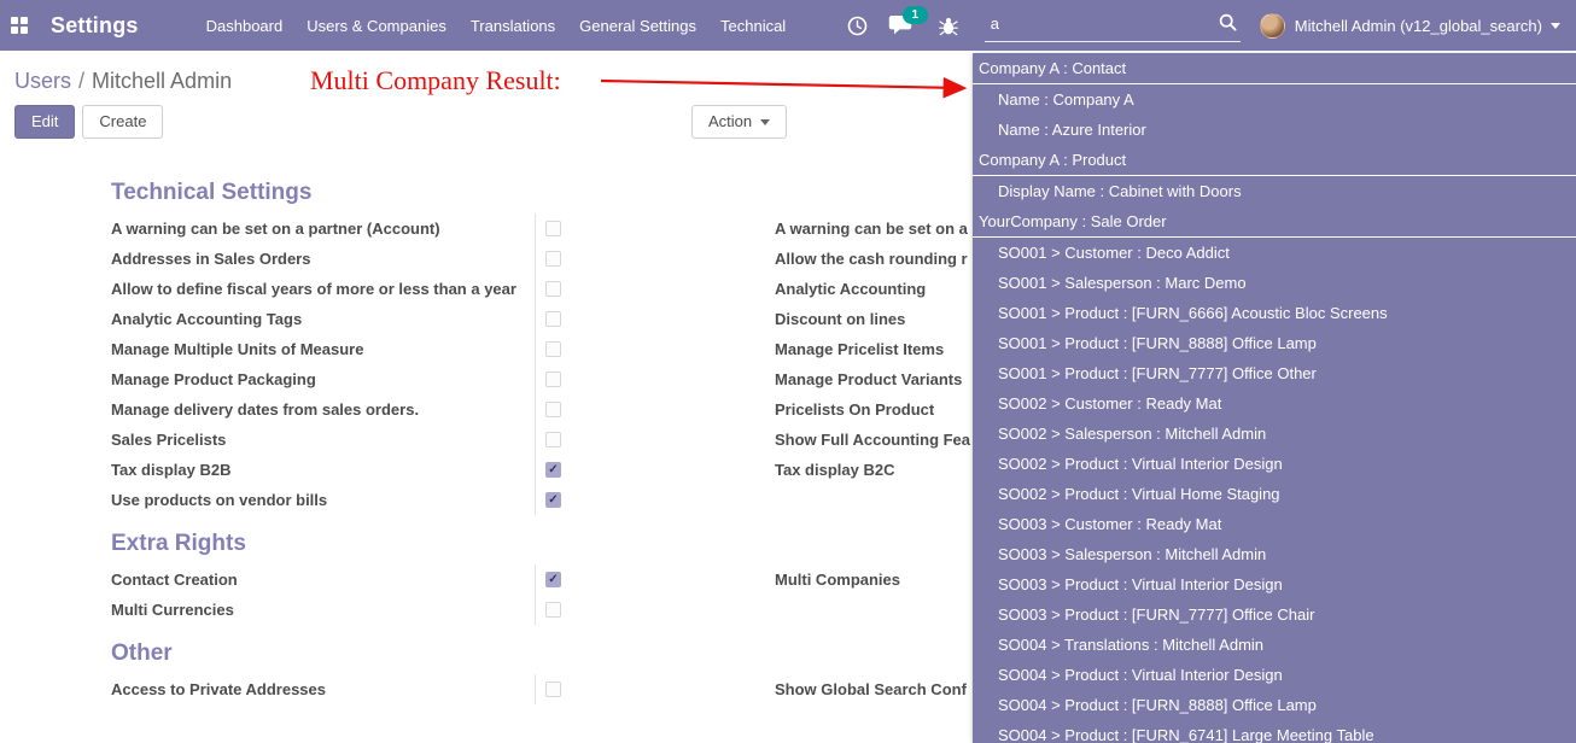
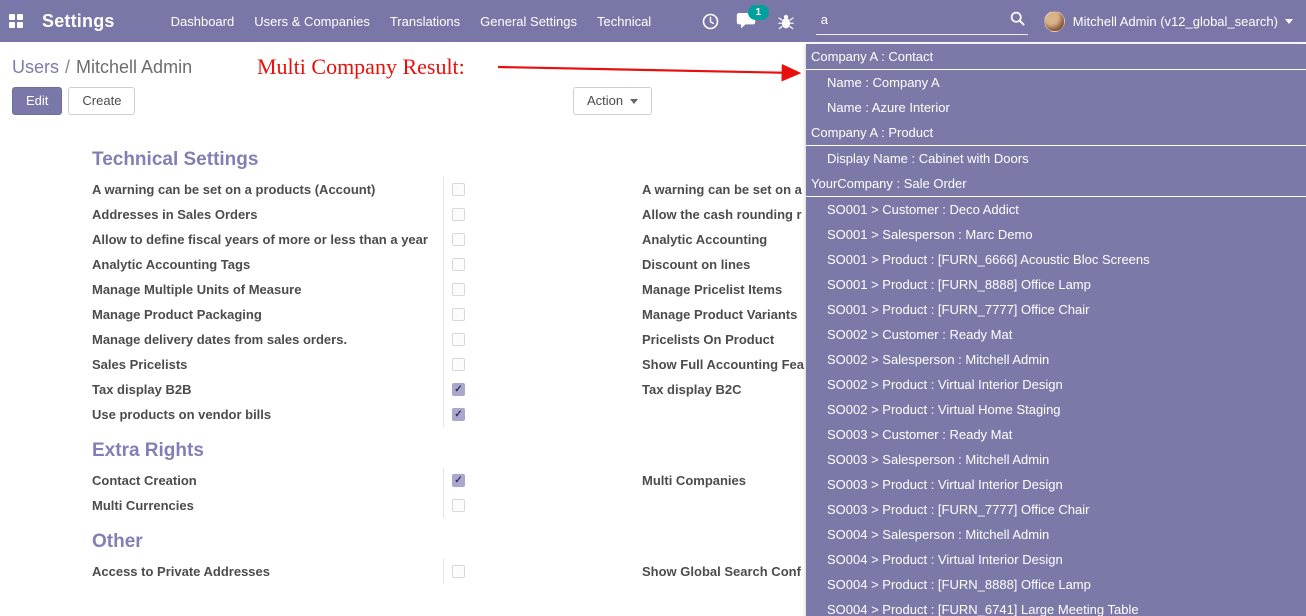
  Settings
  Dashboard
  Users & Companies
  Translations
  General Settings
  Technical
  1
  a
  Mitchell Admin (v12_global_search)
  Users / Mitchell Admin
  Edit
  Create
  Action
  Multi Company Result:
  Technical Settings
- A warning can be set on a partner (Account)
+ A warning can be set on a products (Account)
  A warning can be set on a
  Addresses in Sales Orders
  Allow the cash rounding r
  Allow to define fiscal years of more or less than a year
  Analytic Accounting
  Analytic Accounting Tags
  Discount on lines
  Manage Multiple Units of Measure
  Manage Pricelist Items
  Manage Product Packaging
  Manage Product Variants
  Manage delivery dates from sales orders.
  Pricelists On Product
  Sales Pricelists
  Show Full Accounting Fea
  Tax display B2B
  Tax display B2C
  Use products on vendor bills
  Extra Rights
  Contact Creation
  Multi Companies
  Multi Currencies
  Other
  Access to Private Addresses
  Show Global Search Conf
  Company A : Contact
  Name : Company A
  Name : Azure Interior
  Company A : Product
  Display Name : Cabinet with Doors
  YourCompany : Sale Order
  SO001 > Customer : Deco Addict
  SO001 > Salesperson : Marc Demo
  SO001 > Product : [FURN_6666] Acoustic Bloc Screens
  SO001 > Product : [FURN_8888] Office Lamp
- SO001 > Product : [FURN_7777] Office Other
+ SO001 > Product : [FURN_7777] Office Chair
  SO002 > Customer : Ready Mat
  SO002 > Salesperson : Mitchell Admin
  SO002 > Product : Virtual Interior Design
  SO002 > Product : Virtual Home Staging
  SO003 > Customer : Ready Mat
  SO003 > Salesperson : Mitchell Admin
  SO003 > Product : Virtual Interior Design
  SO003 > Product : [FURN_7777] Office Chair
- SO004 > Translations : Mitchell Admin
+ SO004 > Salesperson : Mitchell Admin
  SO004 > Product : Virtual Interior Design
  SO004 > Product : [FURN_8888] Office Lamp
  SO004 > Product : [FURN_6741] Large Meeting Table
